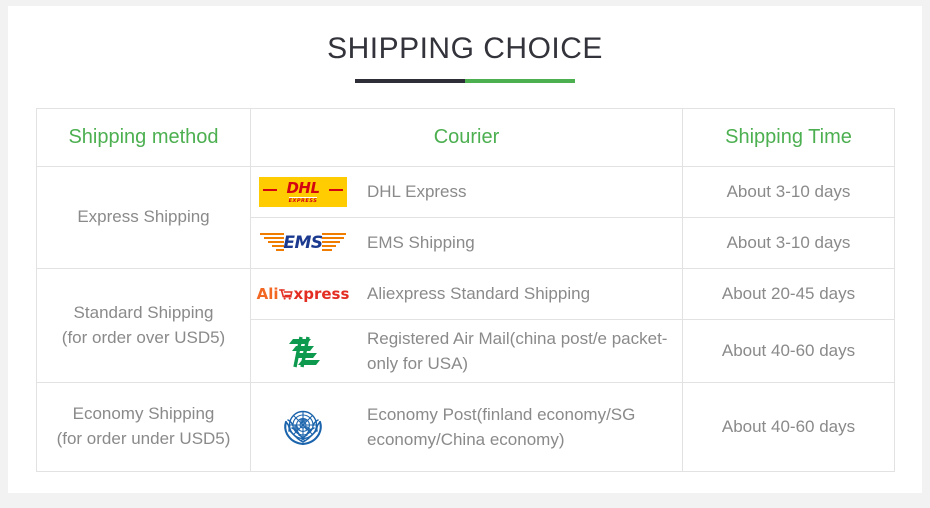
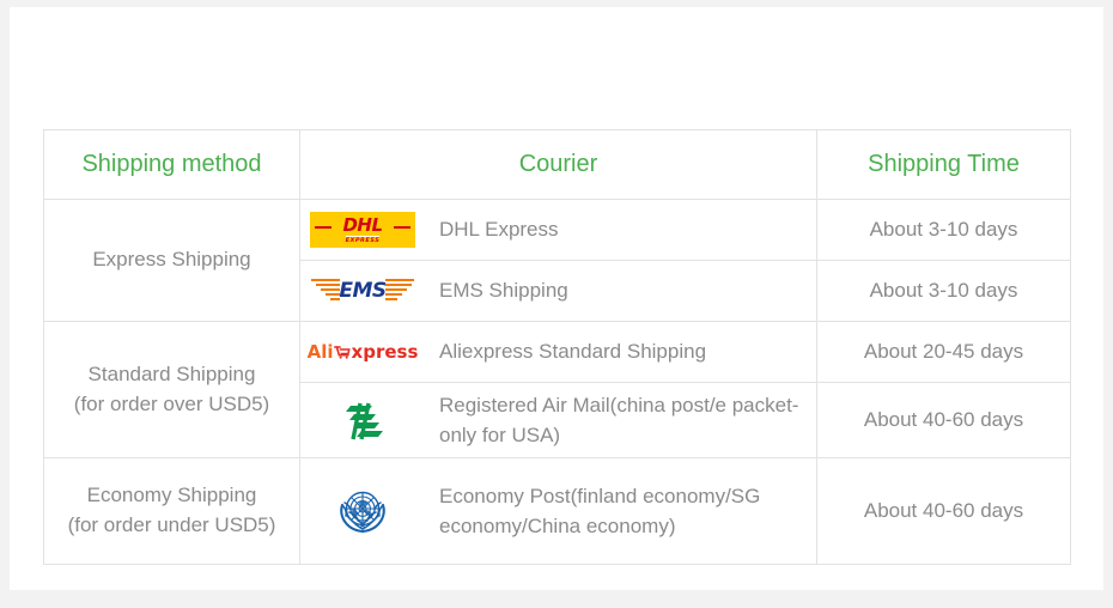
- SHIPPING CHOICE
  Shipping method	Courier	Shipping Time
  Express Shipping	DHL DHL Express	About 3-10 days
  EMS EMS Shipping	About 3-10 days
  Standard Shipping (for order over USD5)	Ali xpress Aliexpress Standard Shipping	About 20-45 days
  Registered Air Mail(china post/e packet-only for USA)	About 40-60 days
  Economy Shipping (for order under USD5)	Economy Post(finland economy/SG economy/China economy)	About 40-60 days
